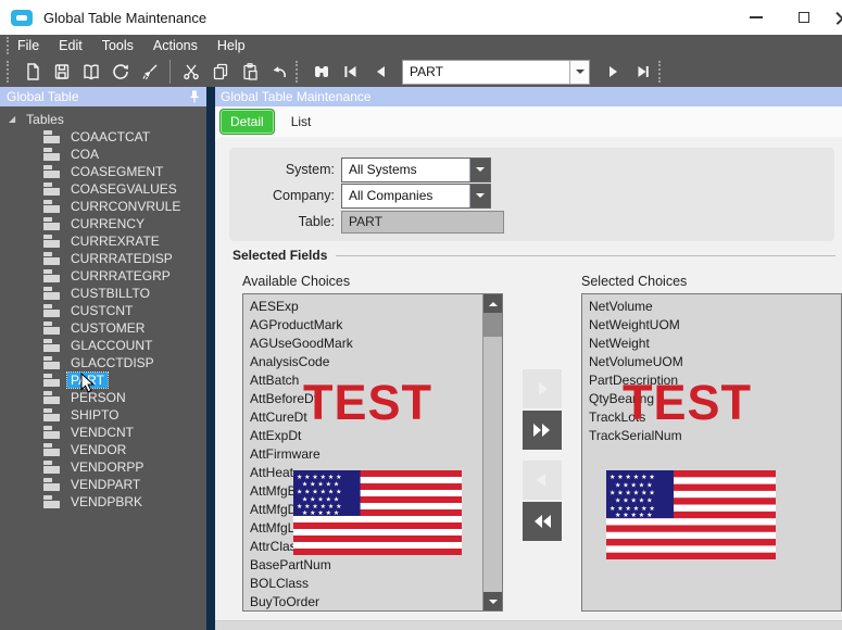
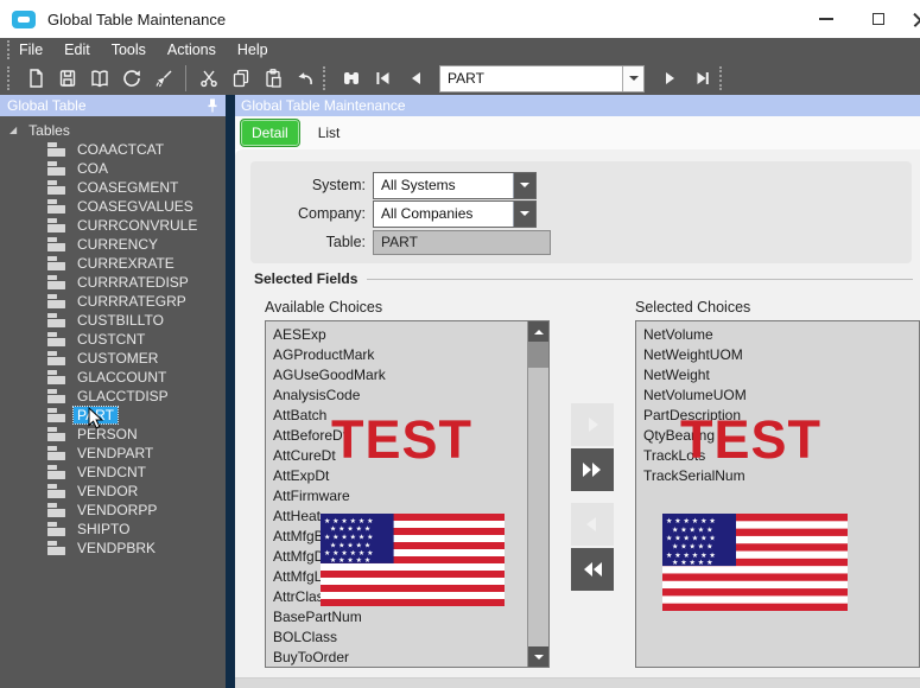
  Global Table Maintenance
  File
  Edit
  Tools
  Actions
  Help
  PART
  Global Table
  ◢
  Tables
  COAACTCAT
  COA
  COASEGMENT
  COASEGVALUES
  CURRCONVRULE
  CURRENCY
  CURREXRATE
  CURRRATEDISP
  CURRRATEGRP
  CUSTBILLTO
  CUSTCNT
  CUSTOMER
  GLACCOUNT
  GLACCTDISP
  PRT
  PERSON
- SHIPTO
+ VENDPART
  VENDCNT
  VENDOR
  VENDORPP
- VENDPART
+ SHIPTO
  VENDPBRK
  Global Table Maintenance
  Detail
  List
  System:
  All Systems
  Company:
  All Companies
  Table:
  PART
  Selected Fields
  Available Choices
  AESExp
  AGProductMark
  AGUseGoodMark
  AnalysisCode
  AttBatch
  AttBeforeDt
  AttCureDt
  AttExpDt
  AttFirmware
  AttHeat
  AttMfgD
  AttMfgL
  AttrClas
  BasePartNum
  BOLClass
  BuyToOrder
  Selected Choices
  NetVolume
  NetWeightUOM
  NetWeight
  NetVolumeUOM
  PartDescription
  QtyBearing
  TrackLots
  TrackSerialNum
  TEST
  TEST
